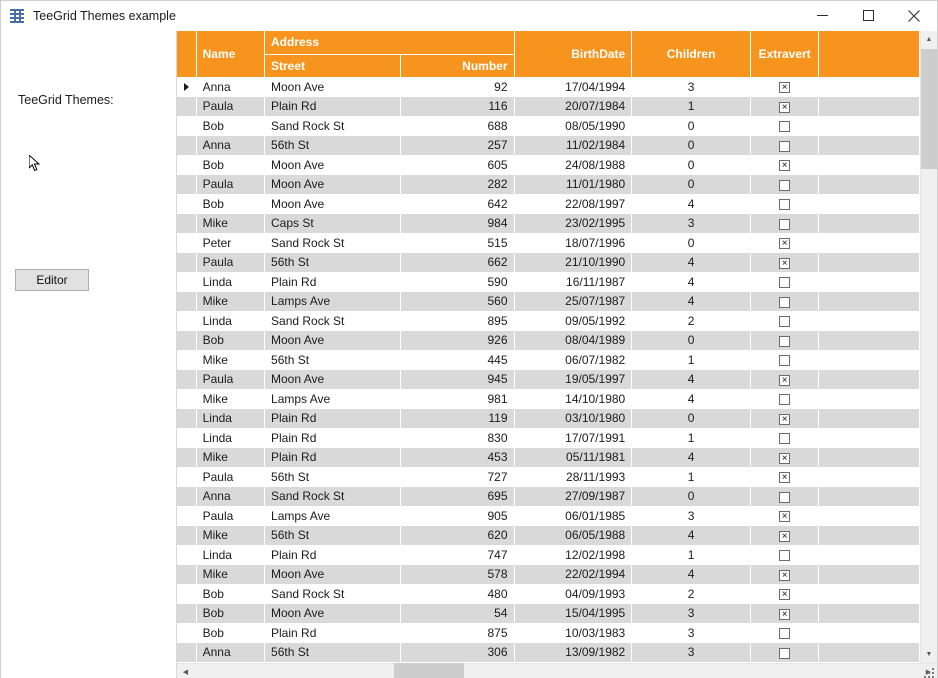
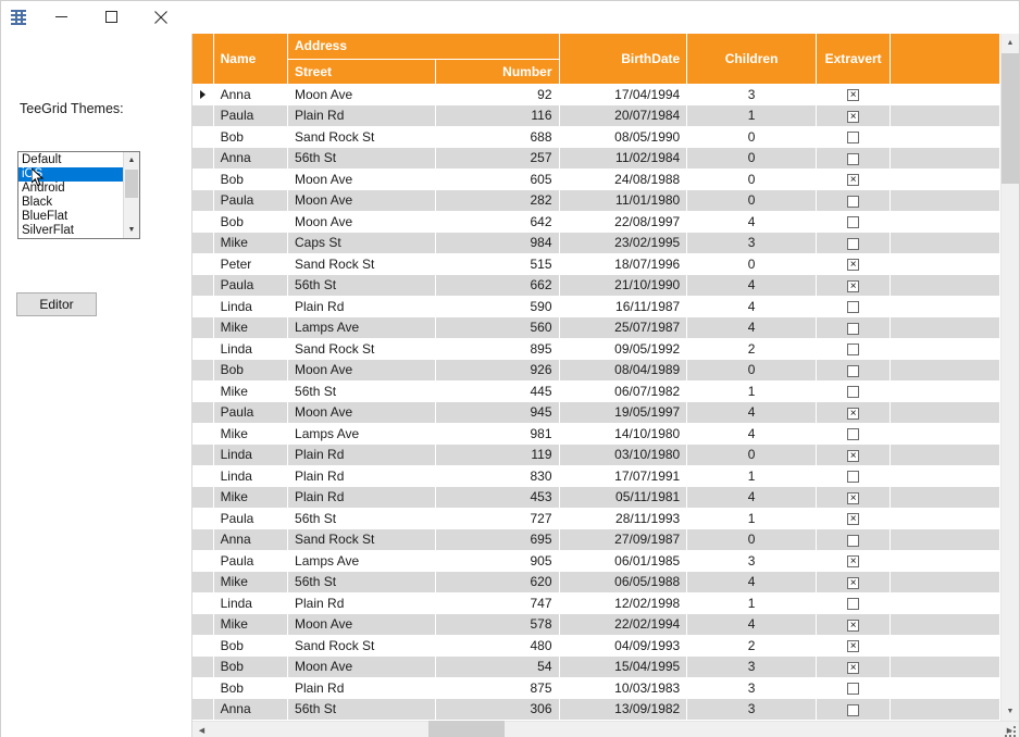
- TeeGrid Themes example
  TeeGrid Themes:
+ Default
+ iOS
+ Android
+ Black
+ BlueFlat
+ SilverFlat
  Editor
  	Name	Address	BirthDate	Children	Extravert
  Street	Number
  	Anna	Moon Ave	92	17/04/1994	3	×
  	Paula	Plain Rd	116	20/07/1984	1	×
  	Bob	Sand Rock St	688	08/05/1990	0
  	Anna	56th St	257	11/02/1984	0
  	Bob	Moon Ave	605	24/08/1988	0	×
  	Paula	Moon Ave	282	11/01/1980	0
  	Bob	Moon Ave	642	22/08/1997	4
  	Mike	Caps St	984	23/02/1995	3
  	Peter	Sand Rock St	515	18/07/1996	0	×
  	Paula	56th St	662	21/10/1990	4	×
  	Linda	Plain Rd	590	16/11/1987	4
  	Mike	Lamps Ave	560	25/07/1987	4
  	Linda	Sand Rock St	895	09/05/1992	2
  	Bob	Moon Ave	926	08/04/1989	0
  	Mike	56th St	445	06/07/1982	1
  	Paula	Moon Ave	945	19/05/1997	4	×
  	Mike	Lamps Ave	981	14/10/1980	4
  	Linda	Plain Rd	119	03/10/1980	0	×
  	Linda	Plain Rd	830	17/07/1991	1
  	Mike	Plain Rd	453	05/11/1981	4	×
  	Paula	56th St	727	28/11/1993	1	×
  	Anna	Sand Rock St	695	27/09/1987	0
  	Paula	Lamps Ave	905	06/01/1985	3	×
  	Mike	56th St	620	06/05/1988	4	×
  	Linda	Plain Rd	747	12/02/1998	1
  	Mike	Moon Ave	578	22/02/1994	4	×
  	Bob	Sand Rock St	480	04/09/1993	2	×
  	Bob	Moon Ave	54	15/04/1995	3	×
  	Bob	Plain Rd	875	10/03/1983	3
  	Anna	56th St	306	13/09/1982	3
